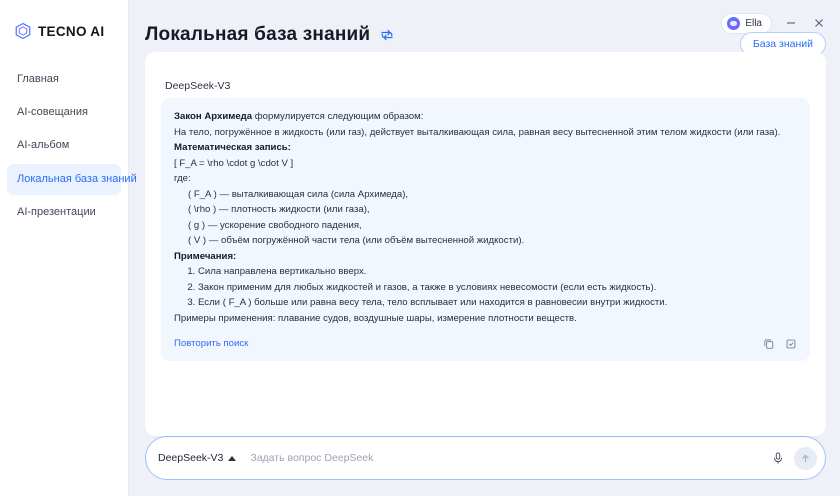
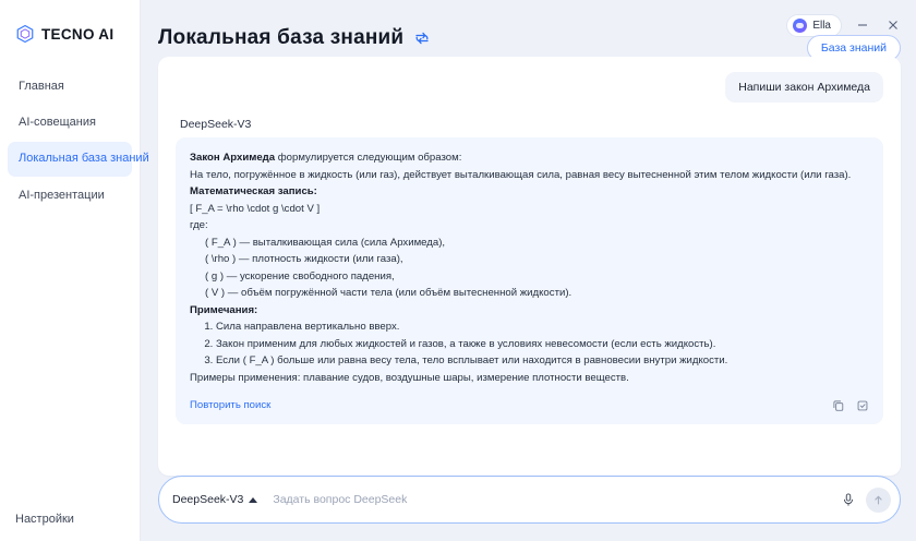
  TECNO AI
  Главная
  AI-совещания
- AI-альбом
  Локальная база знани
  AI-презентации
+ Настройки
  Ella
  Локальная база знаний
  База знаний
+ Напиши закон Архимеда
  DeepSeek-V3
  Закон Архимеда формулируется следующим образом:
  На тело, погружённое в жидкость (или газ), действует выталкивающая сила, равная весу вытесненной этим телом жидкости (или газа).
  Математическая запись:
  [ F_A = \rho \cdot g \cdot V ]
  где:
  ( F_A ) — выталкивающая сила (сила Архимеда),
  ( \rho ) — плотность жидкости (или газа),
  ( g ) — ускорение свободного падения,
  ( V ) — объём погружённой части тела (или объём вытесненной жидкости).
  Примечания:
  Сила направлена вертикально вверх.
  Закон применим для любых жидкостей и газов, а также в условиях невесомости (если есть жидкость).
  Если ( F_A ) больше или равна весу тела, тело всплывает или находится в равновесии внутри жидкости.
  Примеры применения: плавание судов, воздушные шары, измерение плотности веществ.
  Повторить поиск
  DeepSeek-V3
  Задать вопрос DeepSeek
